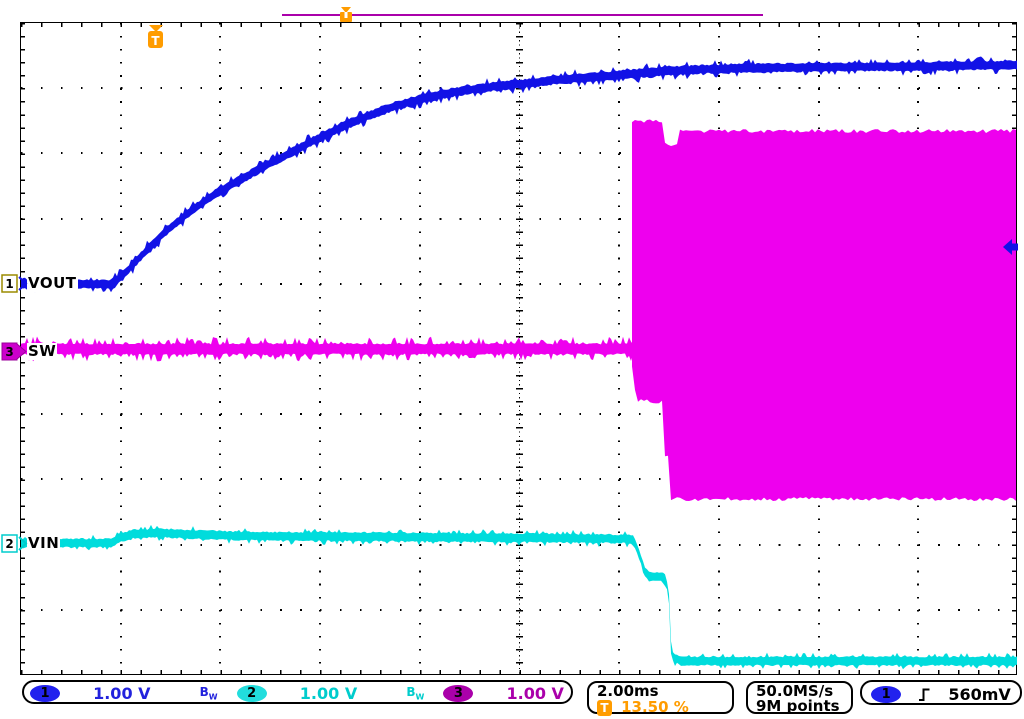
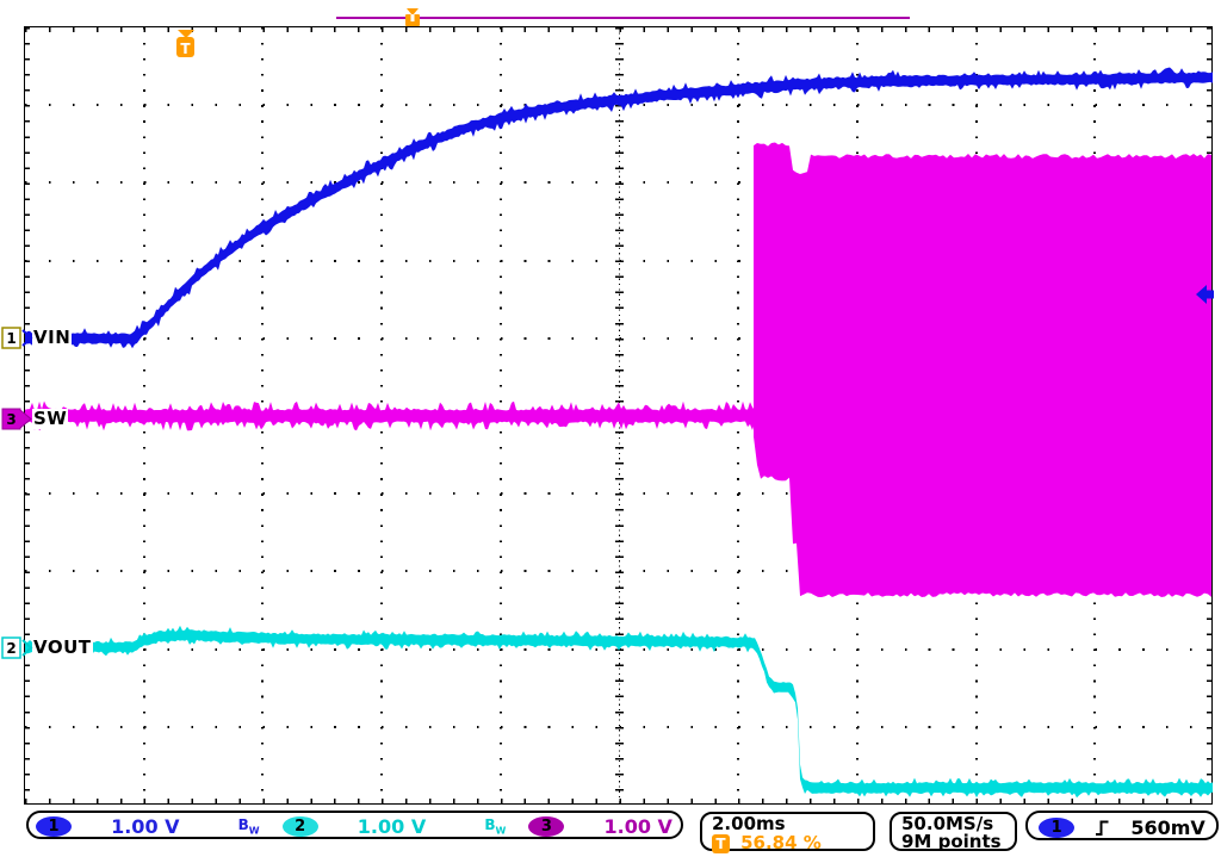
- VOUT
+ VIN
  SW
- VIN
+ VOUT
  T
  1
  3
  2
  1 1.00 V BW 2 1.00 V BW 3 1.00 V
  2.00ms
- T 13.50 %
+ T 56.84 %
  50.0MS/s
  9M points
  1 560mV
